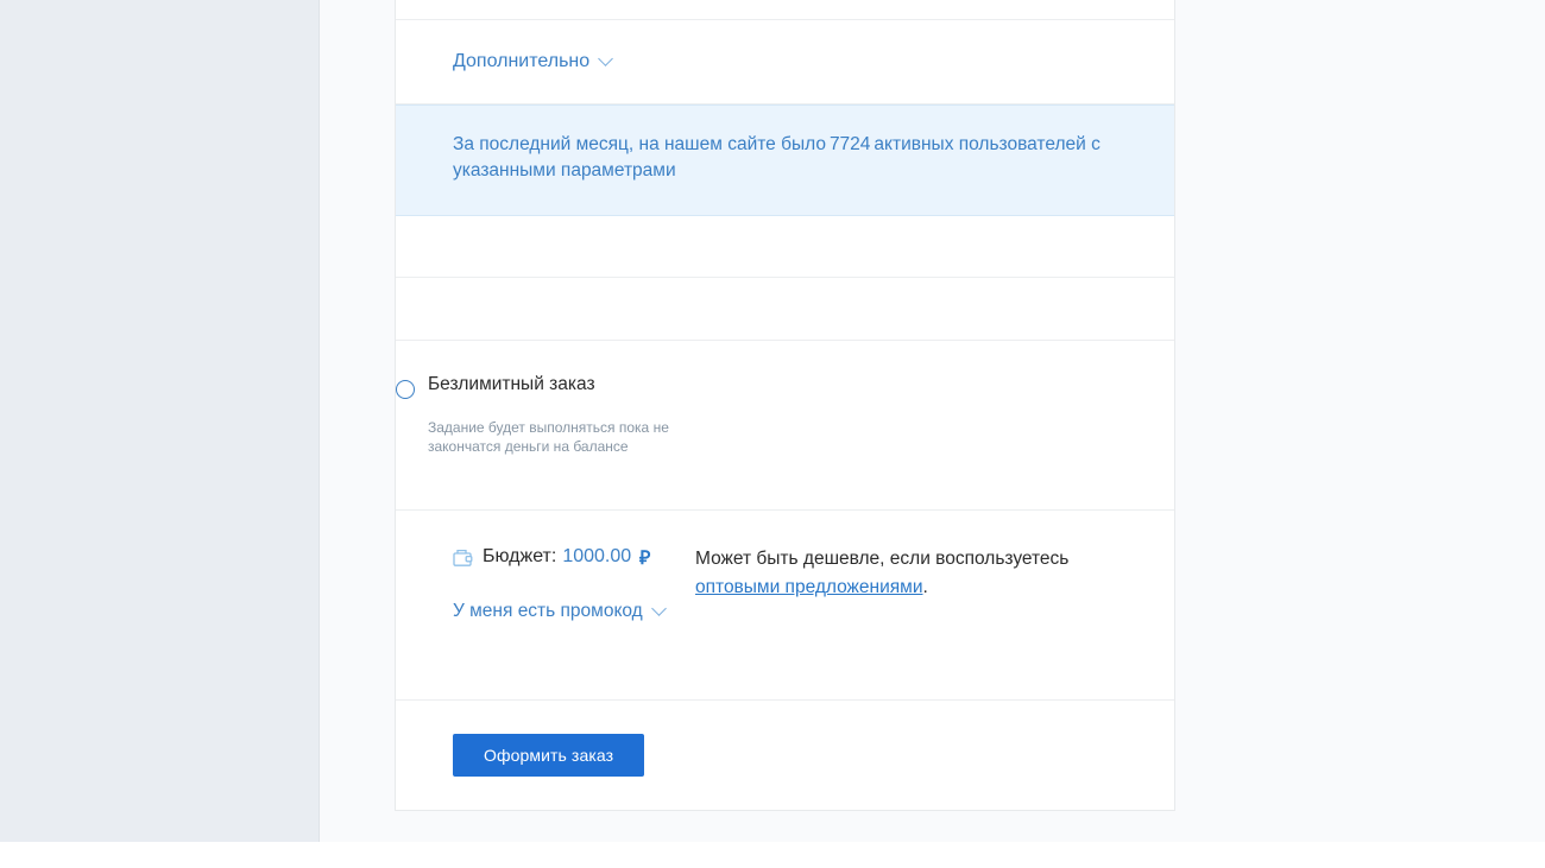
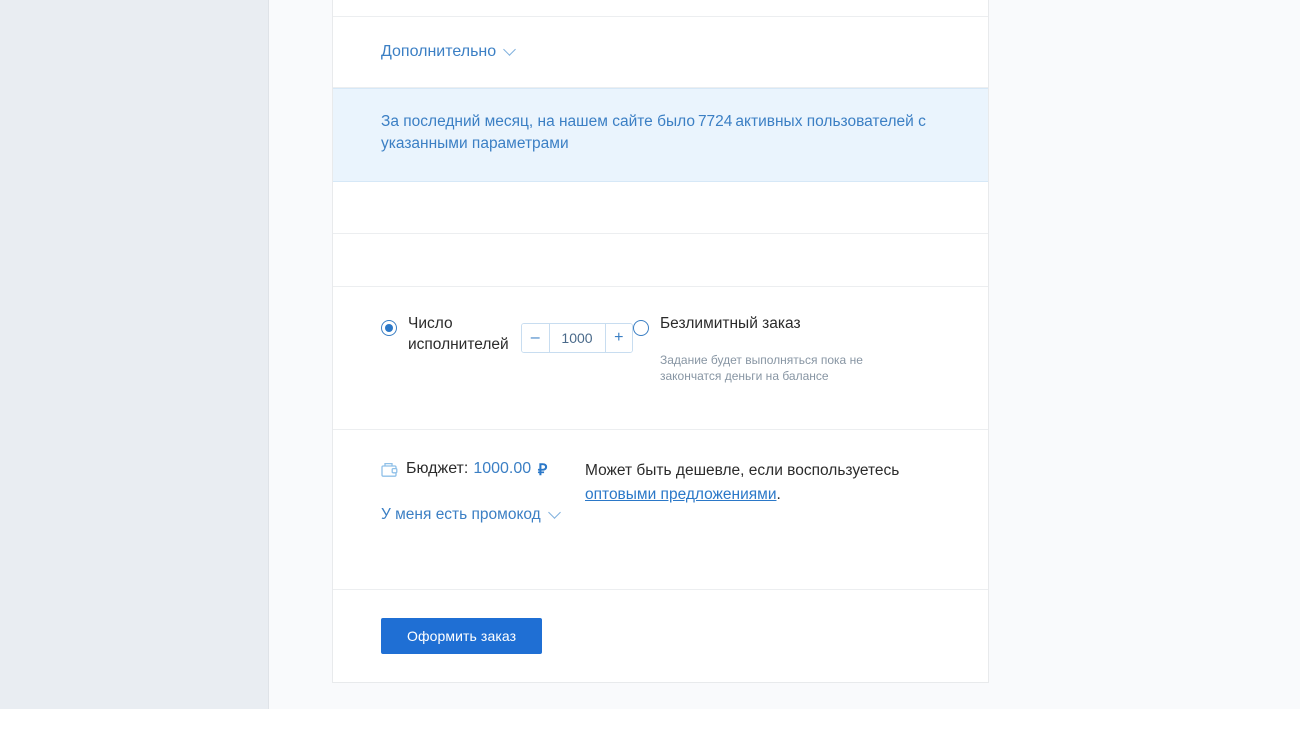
  Дополнительно
  За последний месяц, на нашем сайте было 7724 активных пользователей с указанными параметрами
+ Число исполнителей
+ –
+ 1000
+ +
  Безлимитный заказ
  Задание будет выполняться пока не закончатся деньги на балансе
  Бюджет:
  1000.00
  ₽
  У меня есть промокод
  Может быть дешевле, если воспользуетесь оптовыми предложениями.
  Оформить заказ
